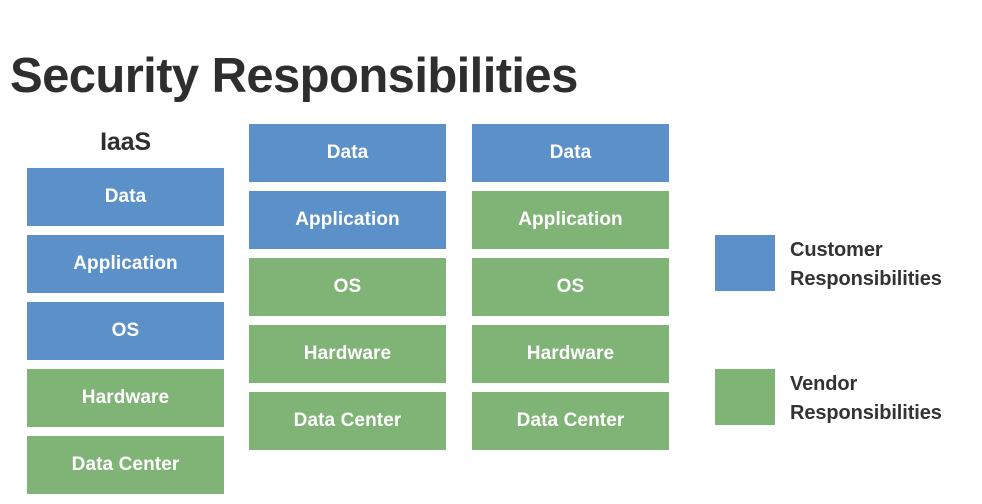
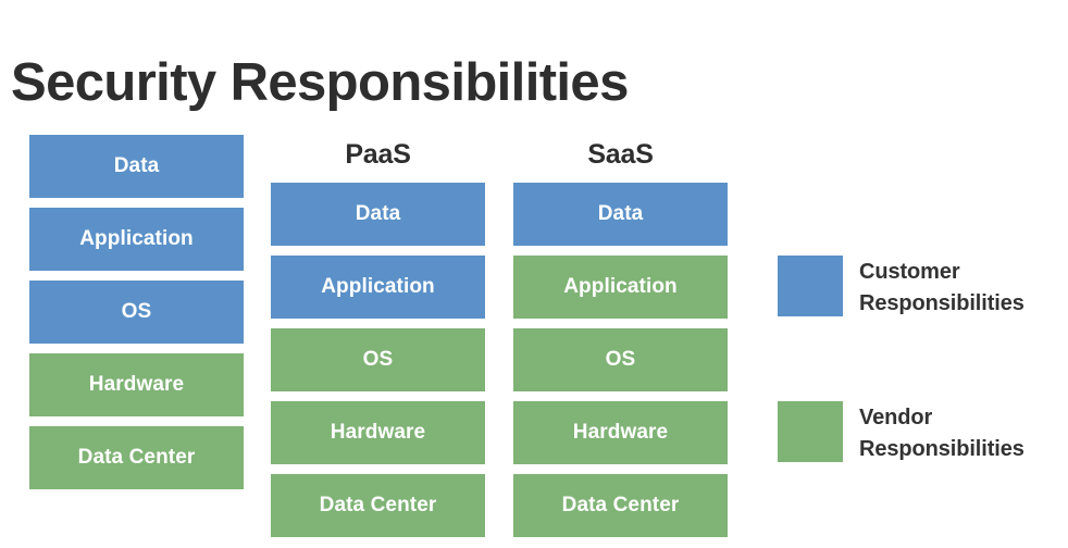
  Security Responsibilities
- IaaS
  Data
  Application
  OS
  Hardware
  Data Center
+ PaaS
  Data
  Application
  OS
  Hardware
  Data Center
+ SaaS
  Data
  Application
  OS
  Hardware
  Data Center
  Customer
  Responsibilities
  Vendor
  Responsibilities
